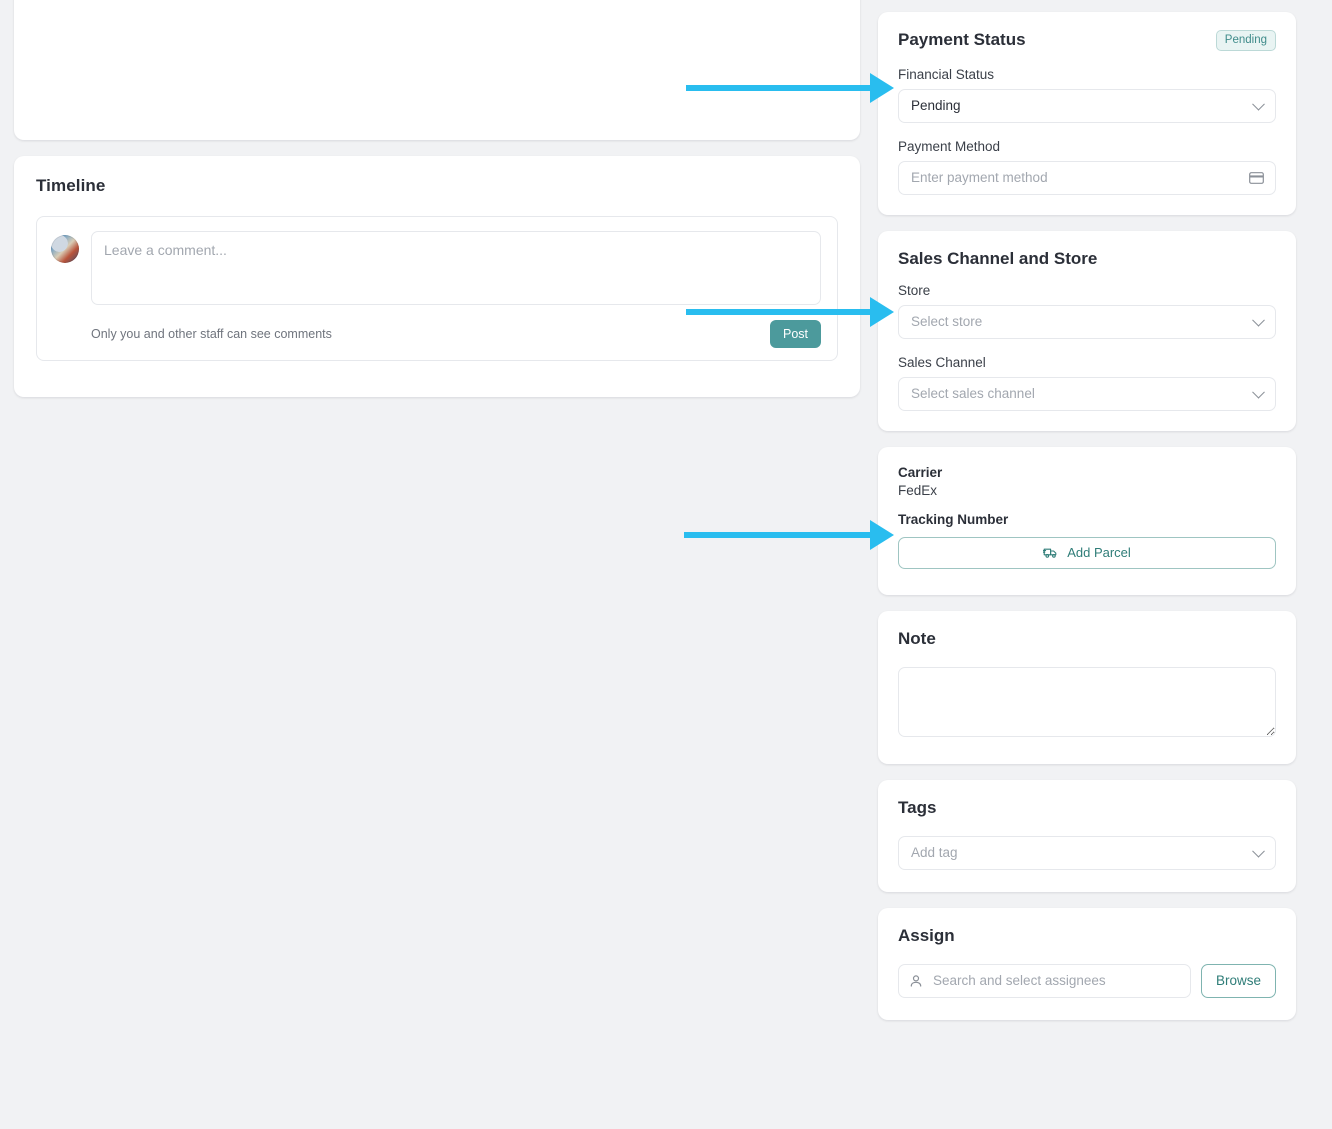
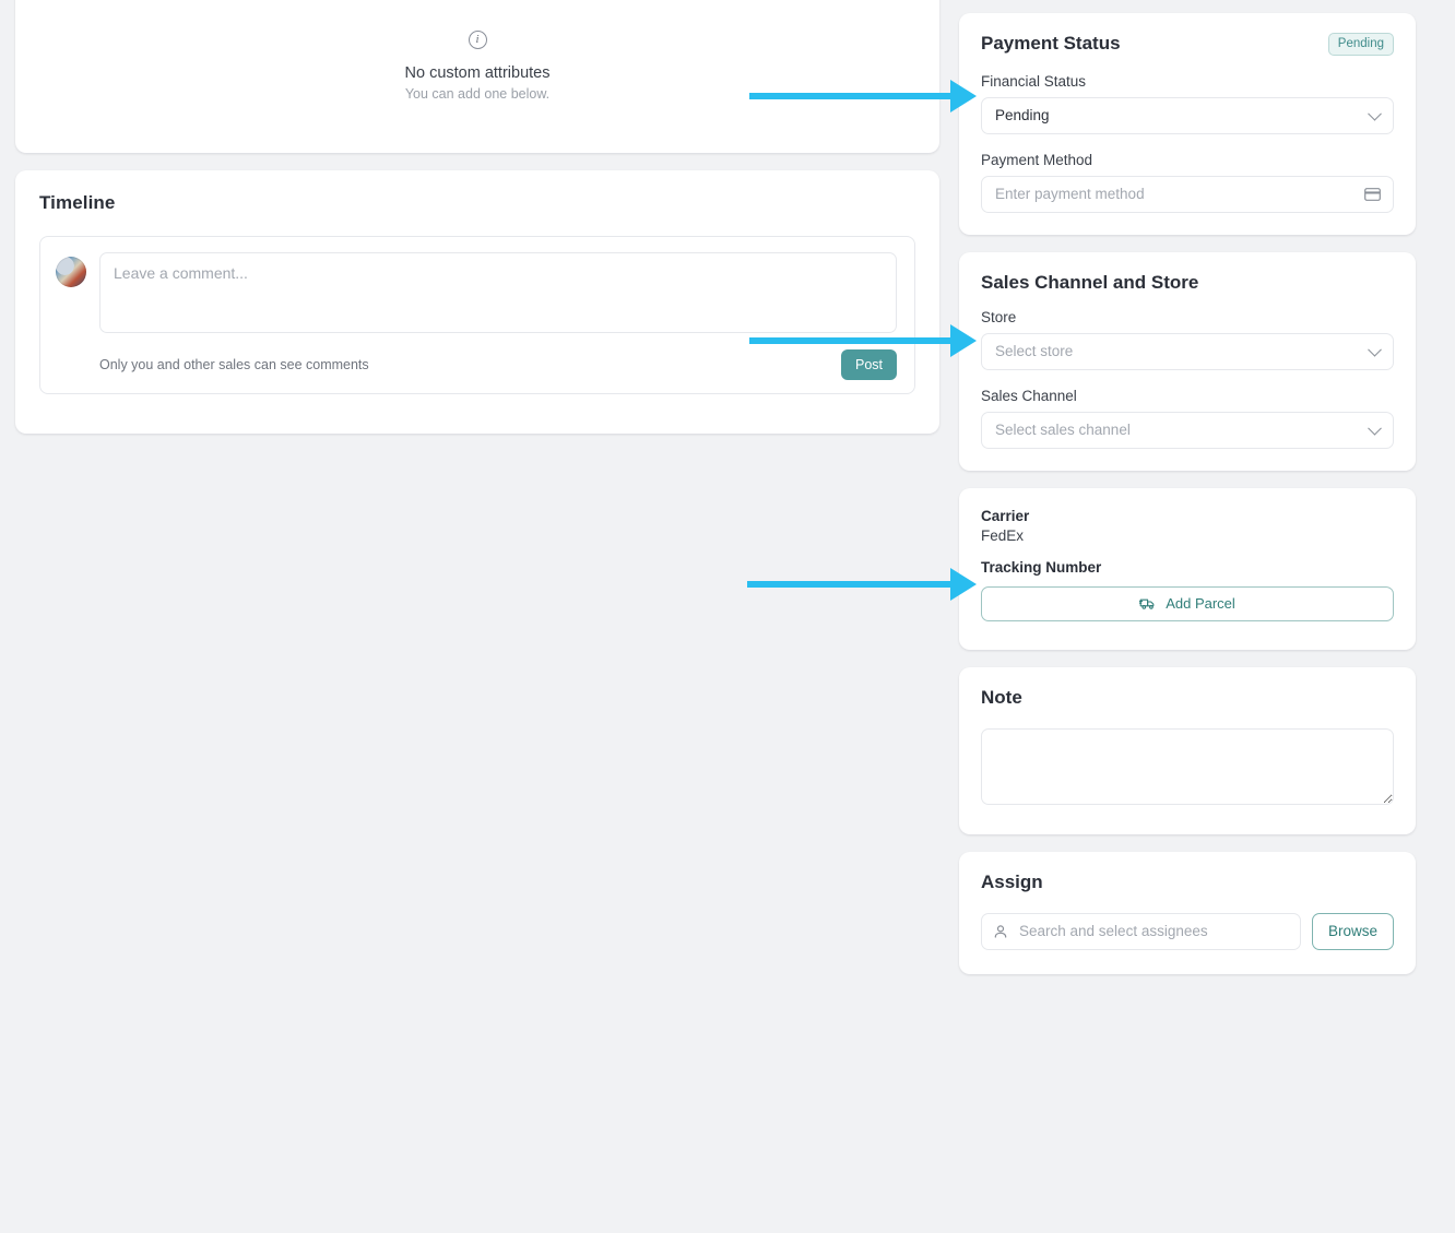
+ i
+ No custom attributes
+ You can add one below.
  Timeline
  Leave a comment...
- Only you and other staff can see comments
+ Only you and other sales can see comments
  Post
  Payment Status
  Pending
  Financial Status
  Pending
  Payment Method
  Enter payment method
  Sales Channel and Store
  Store
  Select store
  Sales Channel
  Select sales channel
  Carrier
  FedEx
  Tracking Number
  Add Parcel
  Note
- Tags
- Add tag
  Assign
  Search and select assignees
  Browse
